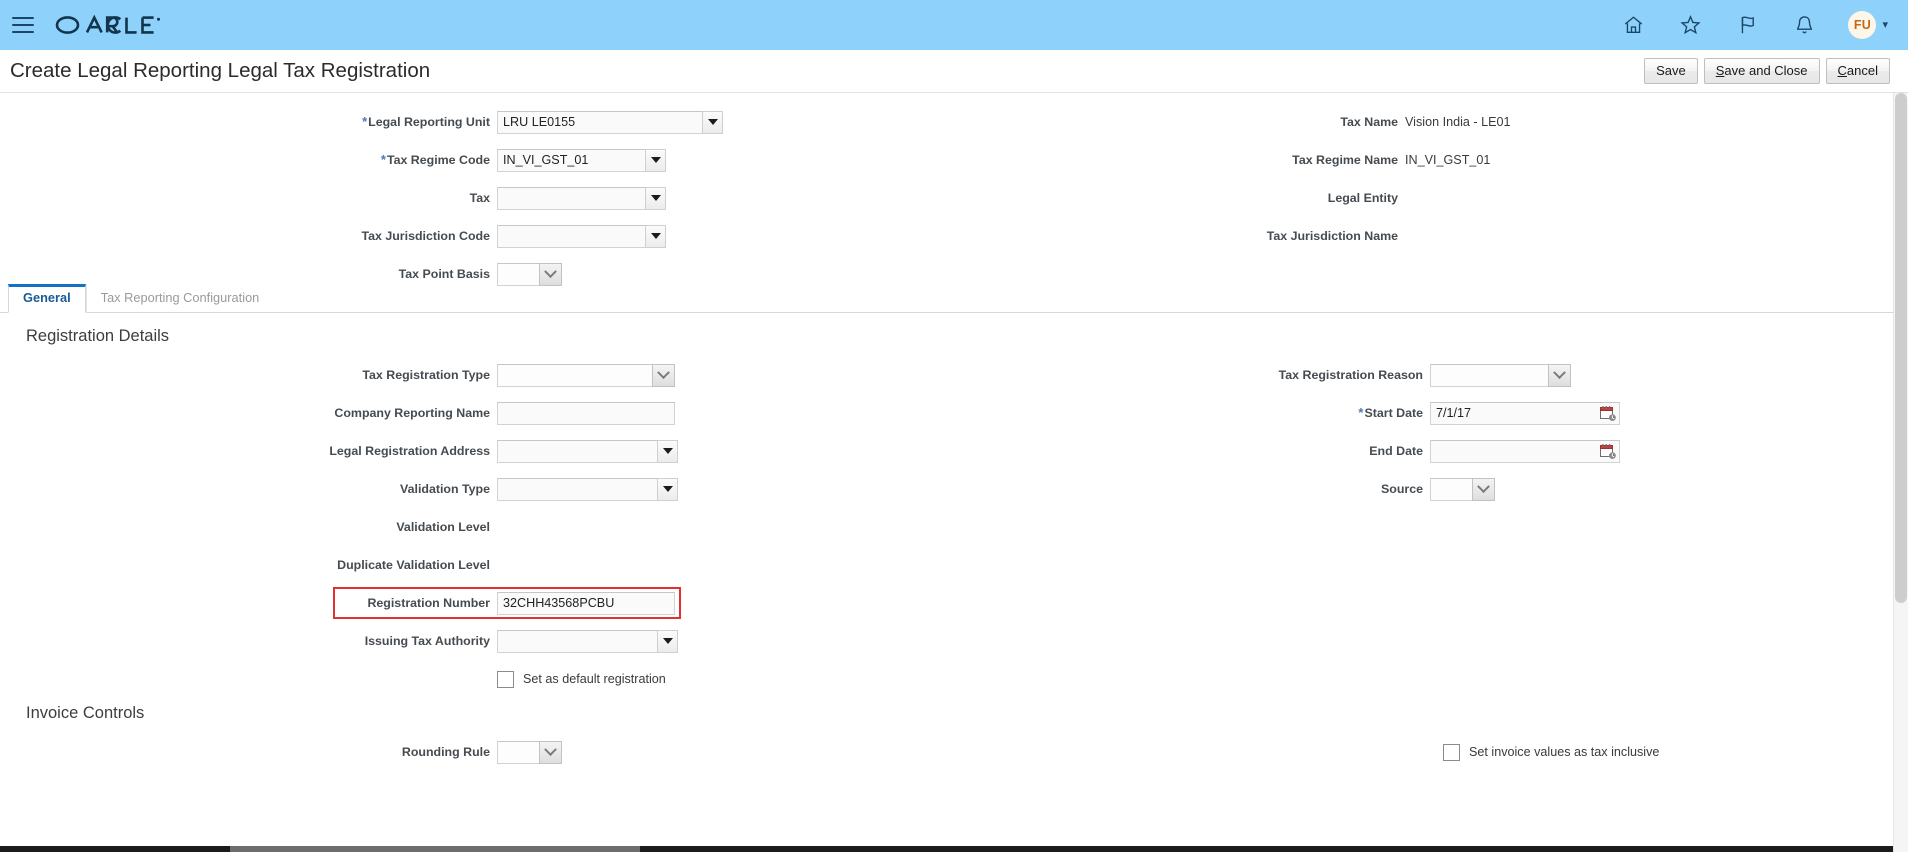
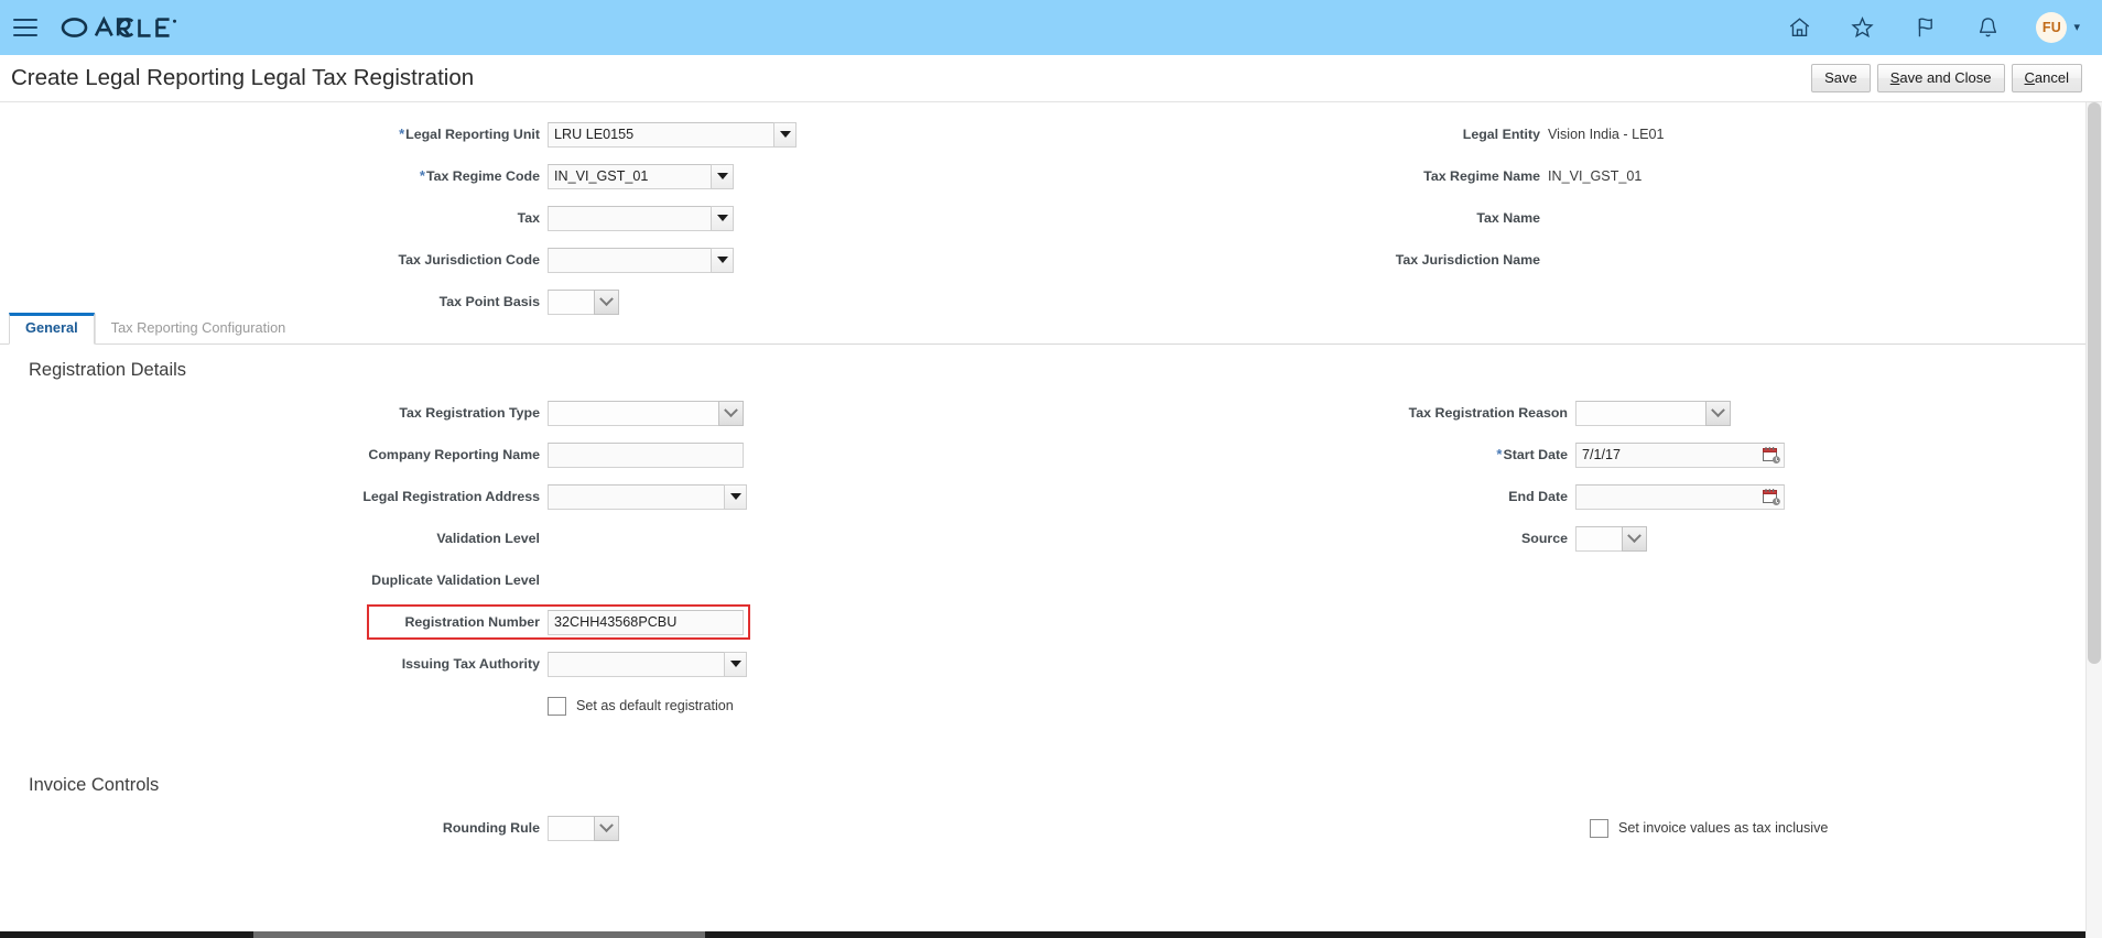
  FU
  ▾
  Create Legal Reporting Legal Tax Registration
  Save
  Save and Close
  Cancel
  *Legal Reporting Unit
  LRU LE0155
  *Tax Regime Code
  IN_VI_GST_01
  Tax
  Tax Jurisdiction Code
  Tax Point Basis
- Tax Name
+ Legal Entity
  Vision India - LE01
  Tax Regime Name
  IN_VI_GST_01
- Legal Entity
+ Tax Name
  Tax Jurisdiction Name
  General
  Tax Reporting Configuration
  Registration Details
  Tax Registration Type
  Company Reporting Name
  Legal Registration Address
- Validation Type
  Validation Level
  Duplicate Validation Level
  Registration Number
  32CHH43568PCBU
  Issuing Tax Authority
  Set as default registration
  Tax Registration Reason
  *Start Date
  7/1/17
  End Date
  Source
  Invoice Controls
  Rounding Rule
  Set invoice values as tax inclusive
